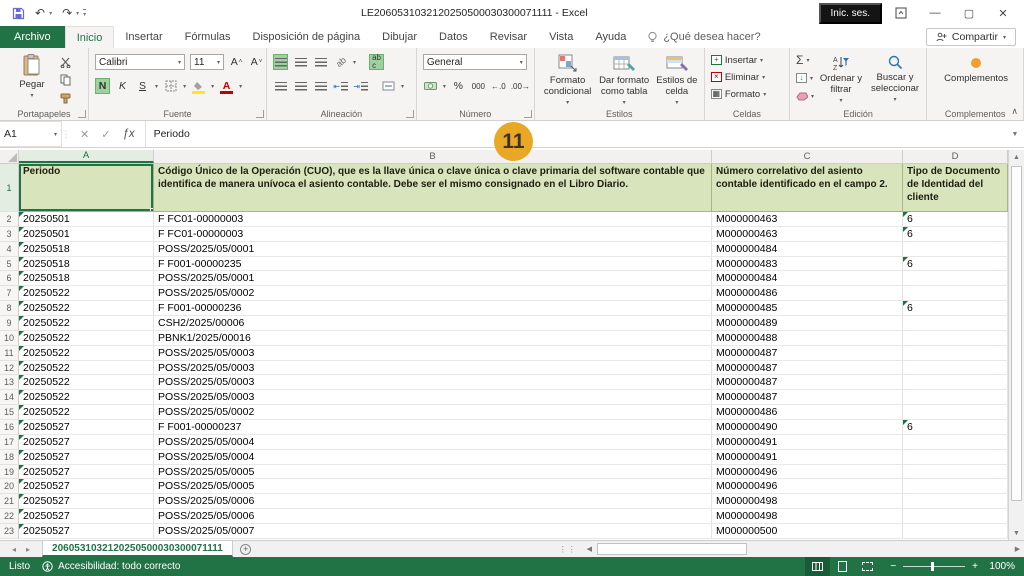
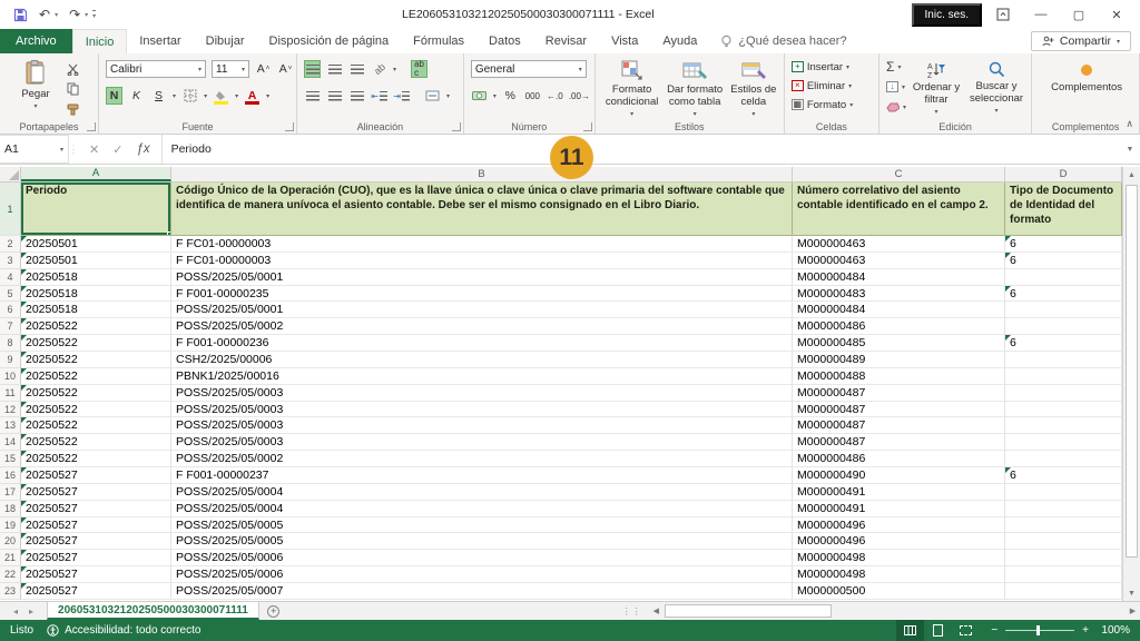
  ↶
  ↷
  LE2060531032120250500030300071111 - Excel
  Inic. ses.
  —
  ▢
  ✕
  Archivo
  Inicio
  Insertar
- Fórmulas
+ Dibujar
  Disposición de página
- Dibujar
+ Fórmulas
  Datos
  Revisar
  Vista
  Ayuda
  ¿Qué desea hacer?
  Compartir
  Pegar
  Portapapeles
  Calibri
  11
  A
  A
  N
  K
  S
  A
  Fuente
  ab
  c
  ⇤
  ⇥
  Alineación
  General
  %
  000
  ←.0
  .00→
  Número
  Formato condicional
  Dar formato como tabla
  Estilos de celda
  Estilos
  +
  Insertar
  ×
  Eliminar
  ▦
  Formato
  Celdas
  Σ
  ↓
  Ordenar y filtrar
  Buscar y seleccionar
  Edición
  Complementos
  Complementos
  ∧
  A1
  ⋮
  ✕
  ✓
  ƒx
  Periodo
  11
  A
  B
  C
  D
  1
  Periodo
  Código Único de la Operación (CUO), que es la llave única o clave única o clave primaria del software contable que identifica de manera unívoca el asiento contable. Debe ser el mismo consignado en el Libro Diario.
  Número correlativo del asiento contable identificado en el campo 2.
- Tipo de Documento de Identidad del cliente
+ Tipo de Documento de Identidad del formato
  2
  20250501
  F FC01-00000003
  M000000463
  6
  3
  20250501
  F FC01-00000003
  M000000463
  6
  4
  20250518
  POSS/2025/05/0001
  M000000484
  5
  20250518
  F F001-00000235
  M000000483
  6
  6
  20250518
  POSS/2025/05/0001
  M000000484
  7
  20250522
  POSS/2025/05/0002
  M000000486
  8
  20250522
  F F001-00000236
  M000000485
  6
  9
  20250522
  CSH2/2025/00006
  M000000489
  10
  20250522
  PBNK1/2025/00016
  M000000488
  11
  20250522
  POSS/2025/05/0003
  M000000487
  12
  20250522
  POSS/2025/05/0003
  M000000487
  13
  20250522
  POSS/2025/05/0003
  M000000487
  14
  20250522
  POSS/2025/05/0003
  M000000487
  15
  20250522
  POSS/2025/05/0002
  M000000486
  16
  20250527
  F F001-00000237
  M000000490
  6
  17
  20250527
  POSS/2025/05/0004
  M000000491
  18
  20250527
  POSS/2025/05/0004
  M000000491
  19
  20250527
  POSS/2025/05/0005
  M000000496
  20
  20250527
  POSS/2025/05/0005
  M000000496
  21
  20250527
  POSS/2025/05/0006
  M000000498
  22
  20250527
  POSS/2025/05/0006
  M000000498
  23
  20250527
  POSS/2025/05/0007
  M000000500
  ◂
  ▸
  2060531032120250500030300071111
  +
  ⋮⋮
  Listo
  Accesibilidad: todo correcto
  −
  +
  100%
